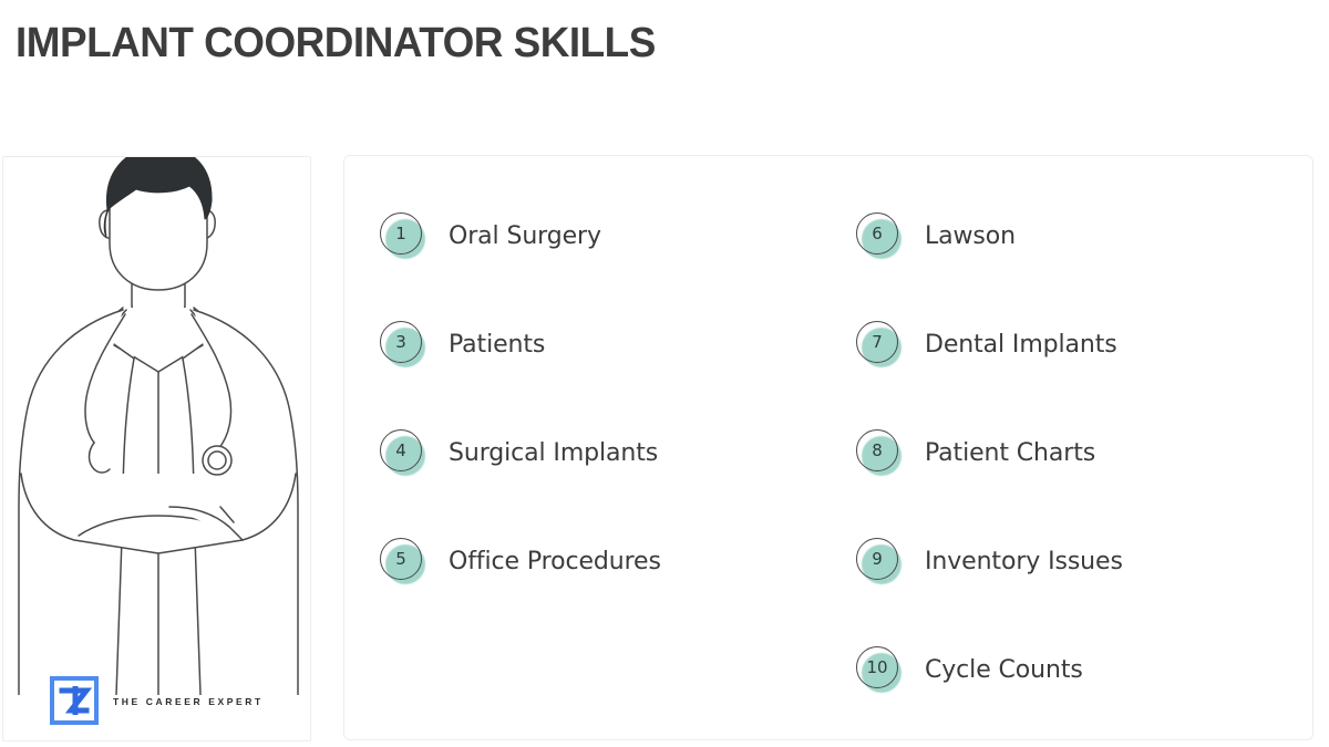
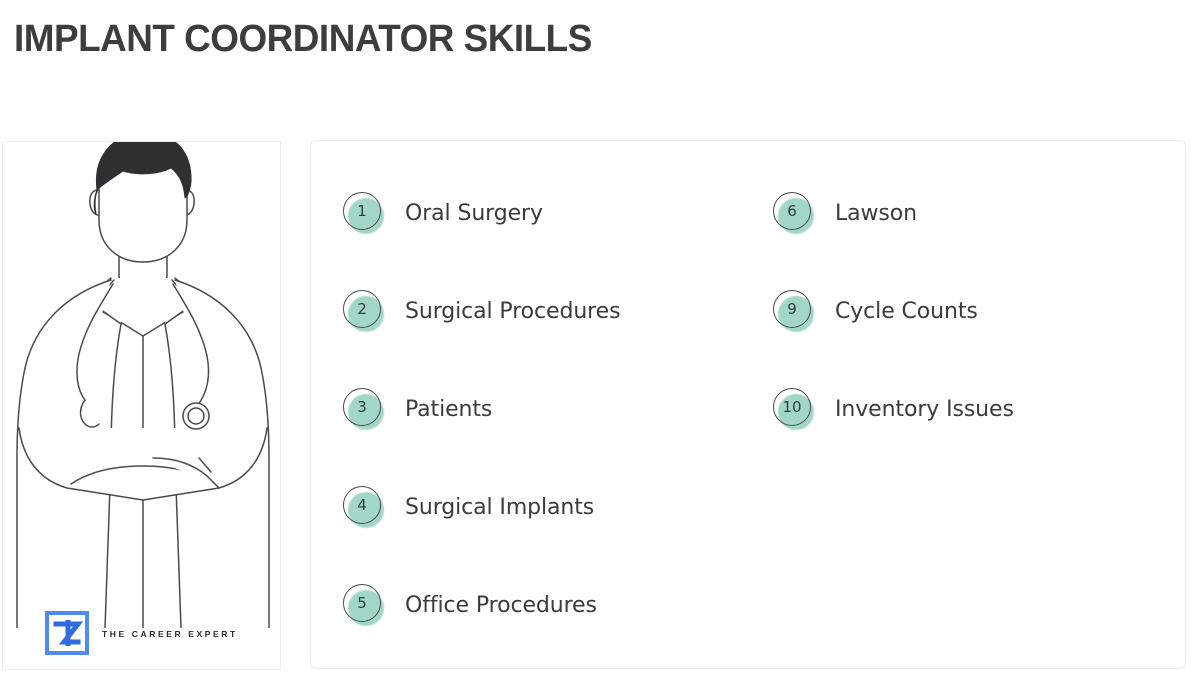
  IMPLANT COORDINATOR SKILLS
  THE CAREER EXPERT
  1
  Oral Surgery
+ 2
+ Surgical Procedures
  3
  Patients
  4
  Surgical Implants
  5
  Office Procedures
  6
  Lawson
- 7
- Dental Implants
- 8
- Patient Charts
  9
- Inventory Issues
+ Cycle Counts
  10
- Cycle Counts
+ Inventory Issues
